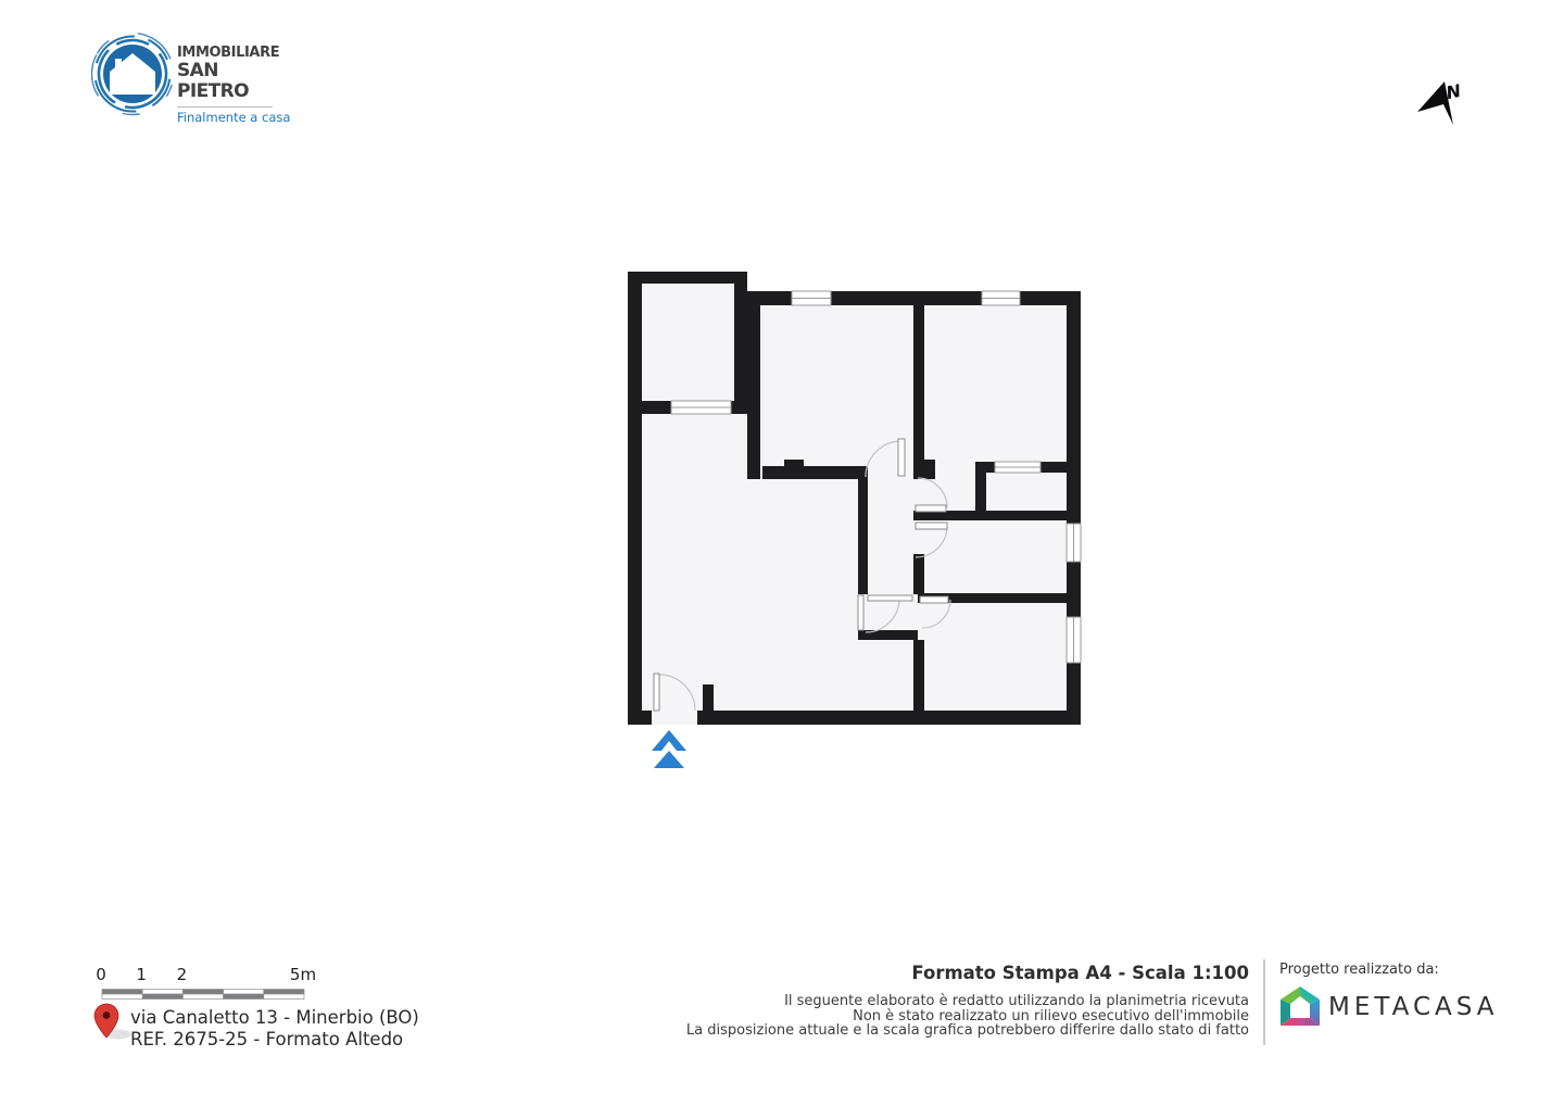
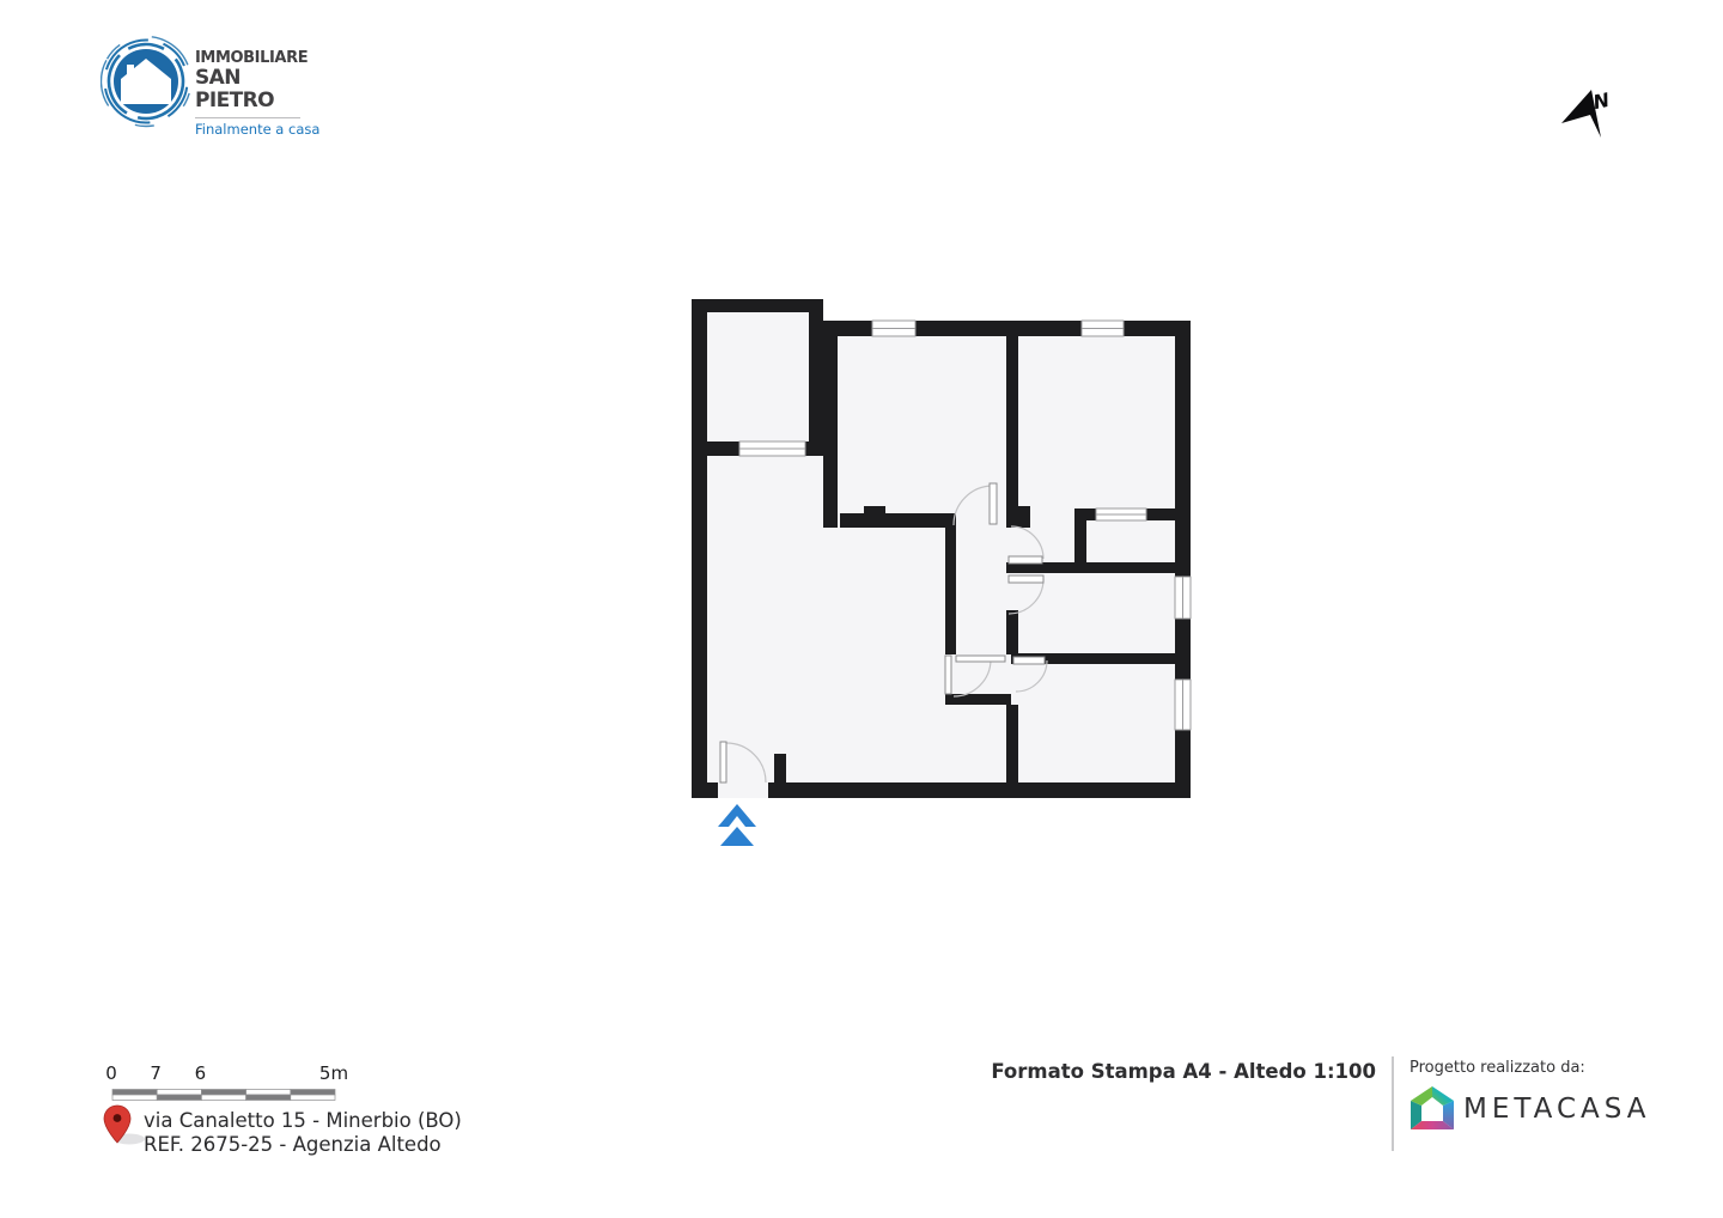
  IMMOBILIARE
  SAN PIETRO
  Finalmente a casa
  0
- 1
+ 7
- 2
+ 6
  5m
- via Canaletto 13 - Minerbio (BO)
+ via Canaletto 15 - Minerbio (BO)
- REF. 2675-25 - Formato Altedo
+ REF. 2675-25 - Agenzia Altedo
- Formato Stampa A4 - Scala 1:100
+ Formato Stampa A4 - Altedo 1:100
- Il seguente elaborato è redatto utilizzando la planimetria ricevuta
- Non è stato realizzato un rilievo esecutivo dell'immobile
- La disposizione attuale e la scala grafica potrebbero differire dallo stato di fatto
  Progetto realizzato da:
  METACASA
